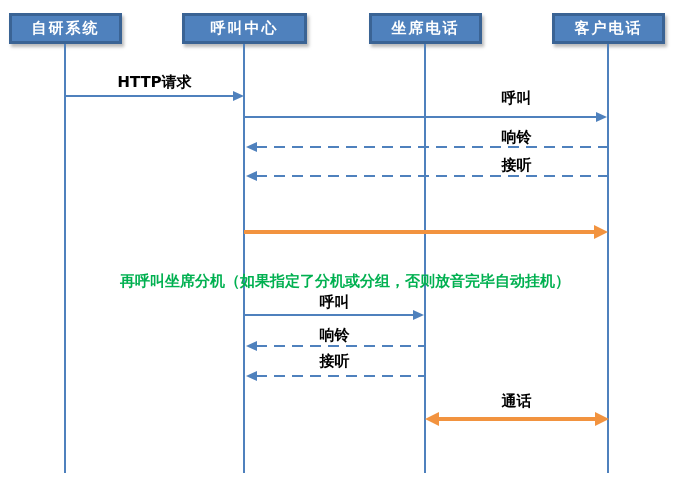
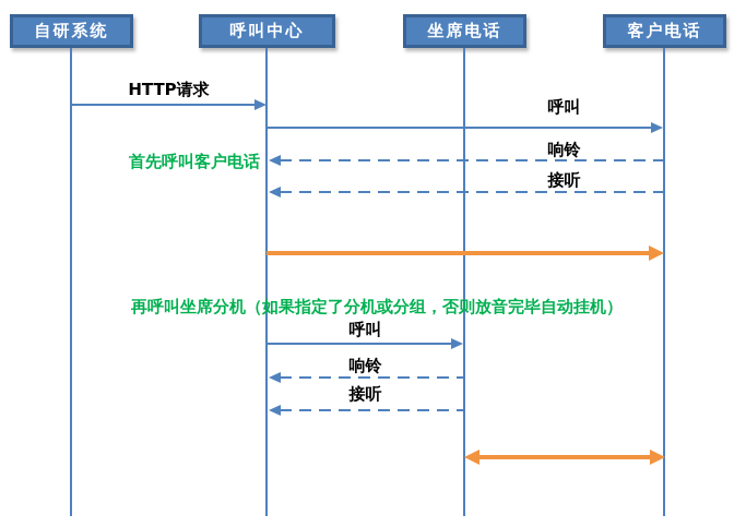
  自研系统
  呼叫中心
  坐席电话
  客户电话
  HTTP请求
  呼叫
  响铃
  接听
+ 首先呼叫客户电话
  再呼叫坐席分机（如果指定了分机或分组，否则放音完毕自动挂机）
  呼叫
  响铃
  接听
- 通话
